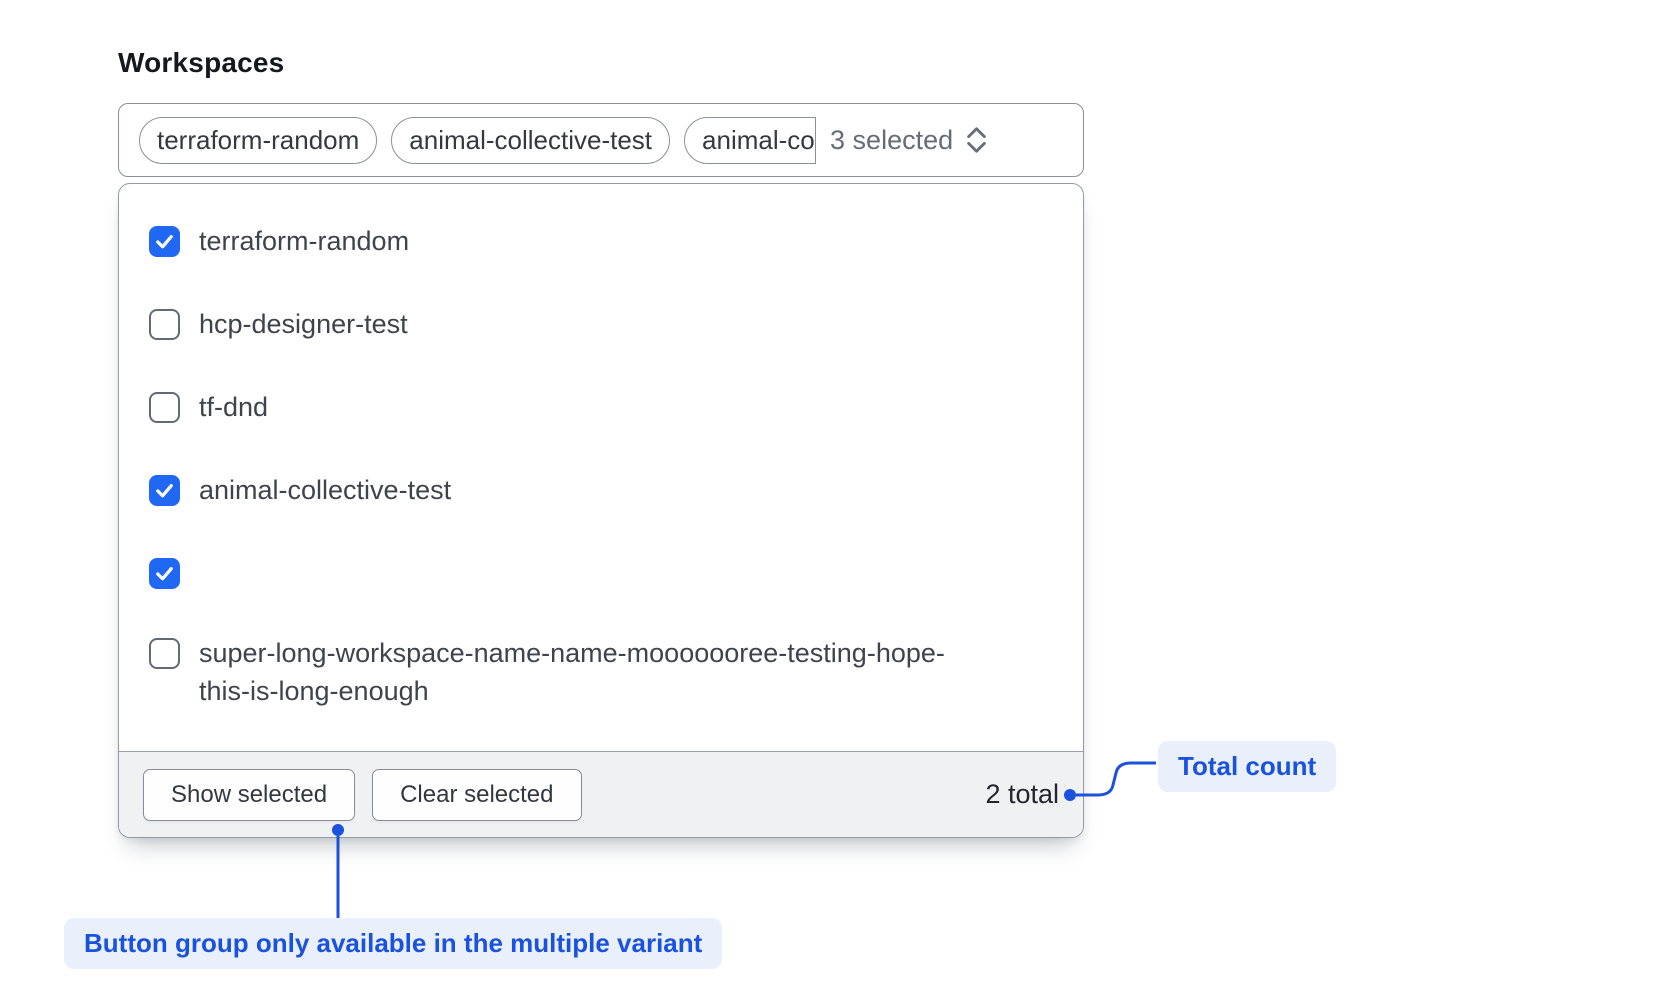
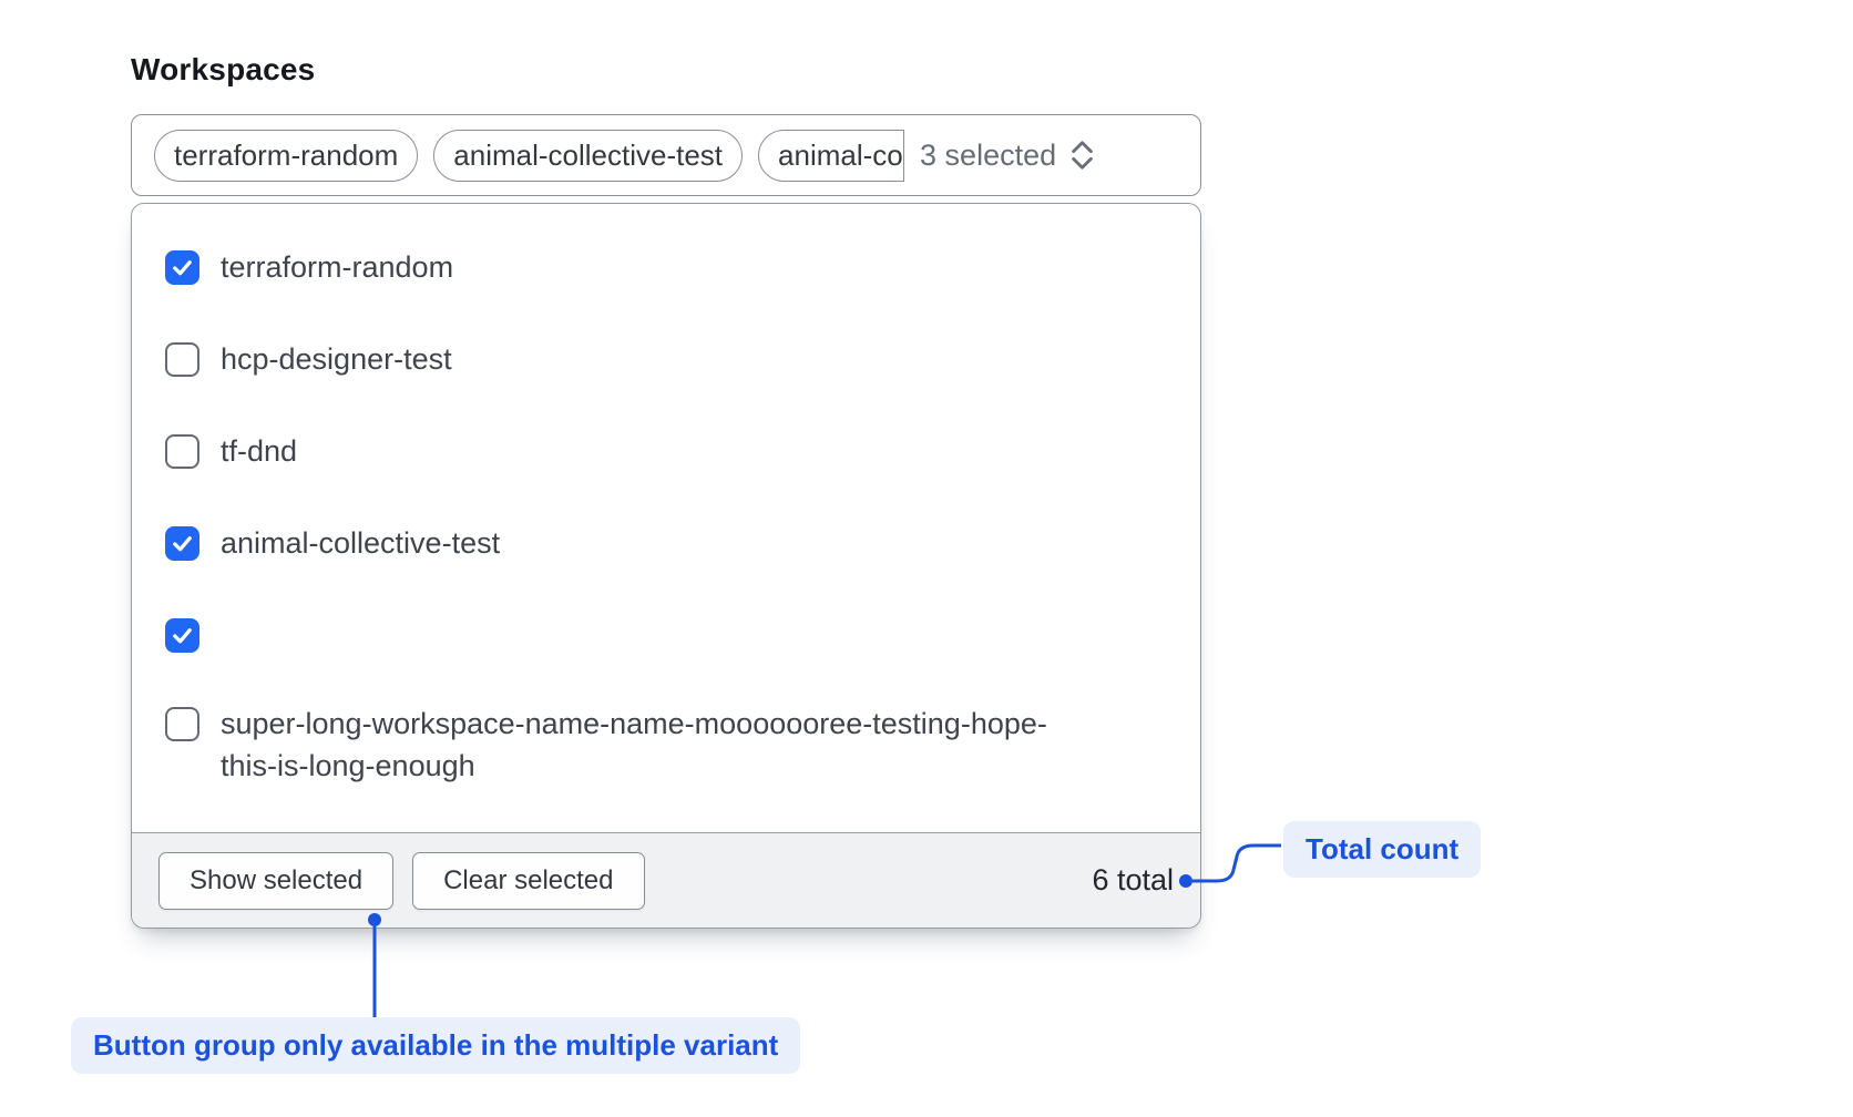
  Workspaces
  terraform-random
  animal-collective-test
  3 selected
  terraform-random
  hcp-designer-test
  tf-dnd
  animal-collective-test
  super-long-workspace-name-name-mooooooree-testing-hope-this-is-long-enough
  Show selected
  Clear selected
- 2 total
+ 6 total
  Total count
  Button group only available in the multiple variant
